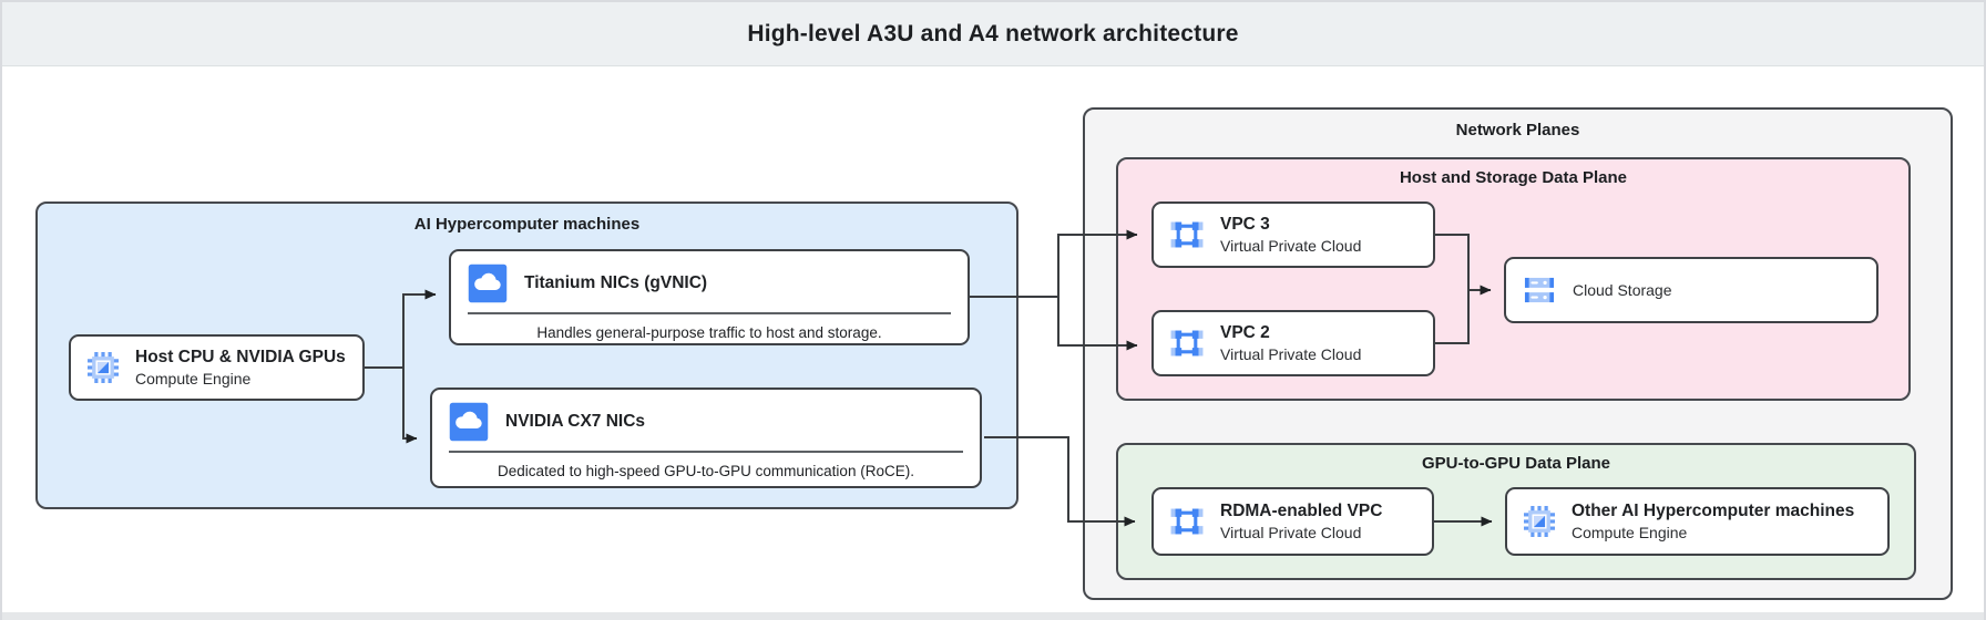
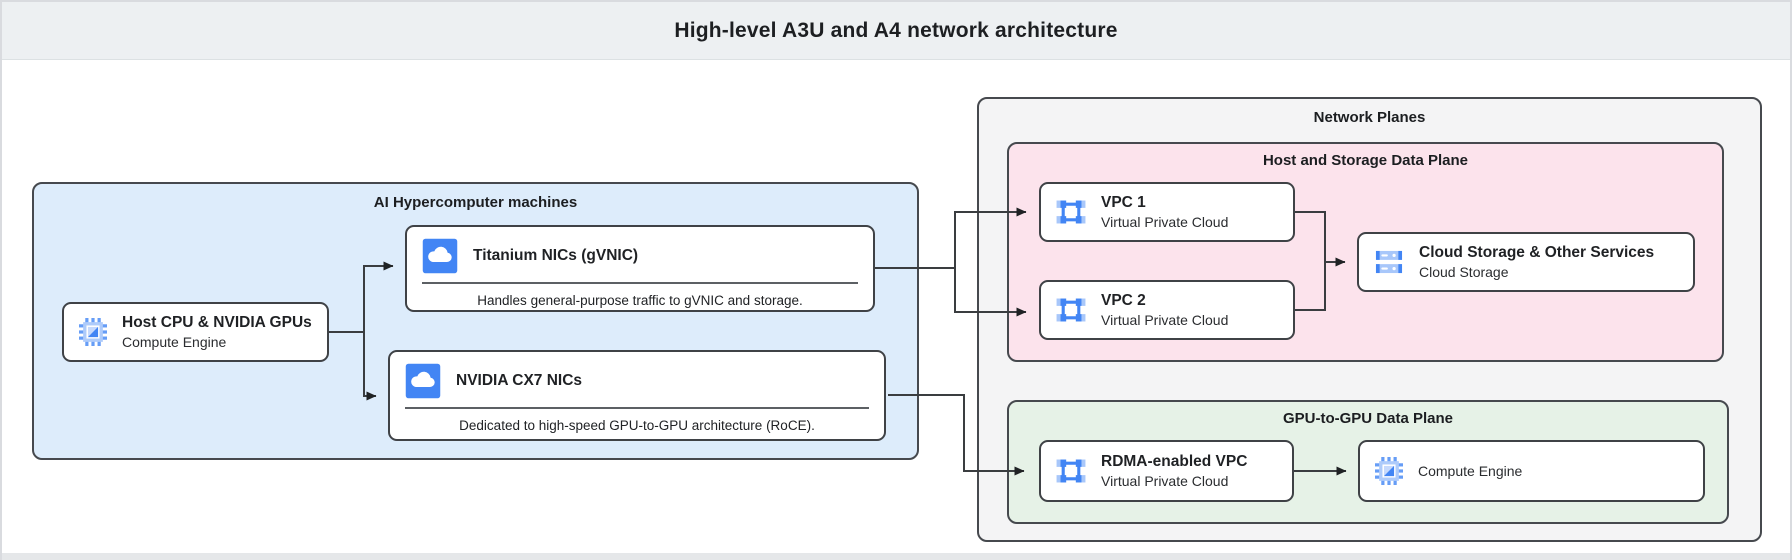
  High-level A3U and A4 network architecture
  AI Hypercomputer machines
  Network Planes
  Host and Storage Data Plane
  GPU-to-GPU Data Plane
  Host CPU & NVIDIA GPUs
  Compute Engine
  Titanium NICs (gVNIC)
- Handles general-purpose traffic to host and storage.
+ Handles general-purpose traffic to gVNIC and storage.
  NVIDIA CX7 NICs
- Dedicated to high-speed GPU-to-GPU communication (RoCE).
+ Dedicated to high-speed GPU-to-GPU architecture (RoCE).
- VPC 3
+ VPC 1
  Virtual Private Cloud
  VPC 2
  Virtual Private Cloud
+ Cloud Storage & Other Services
  Cloud Storage
  RDMA-enabled VPC
  Virtual Private Cloud
- Other AI Hypercomputer machines
  Compute Engine
